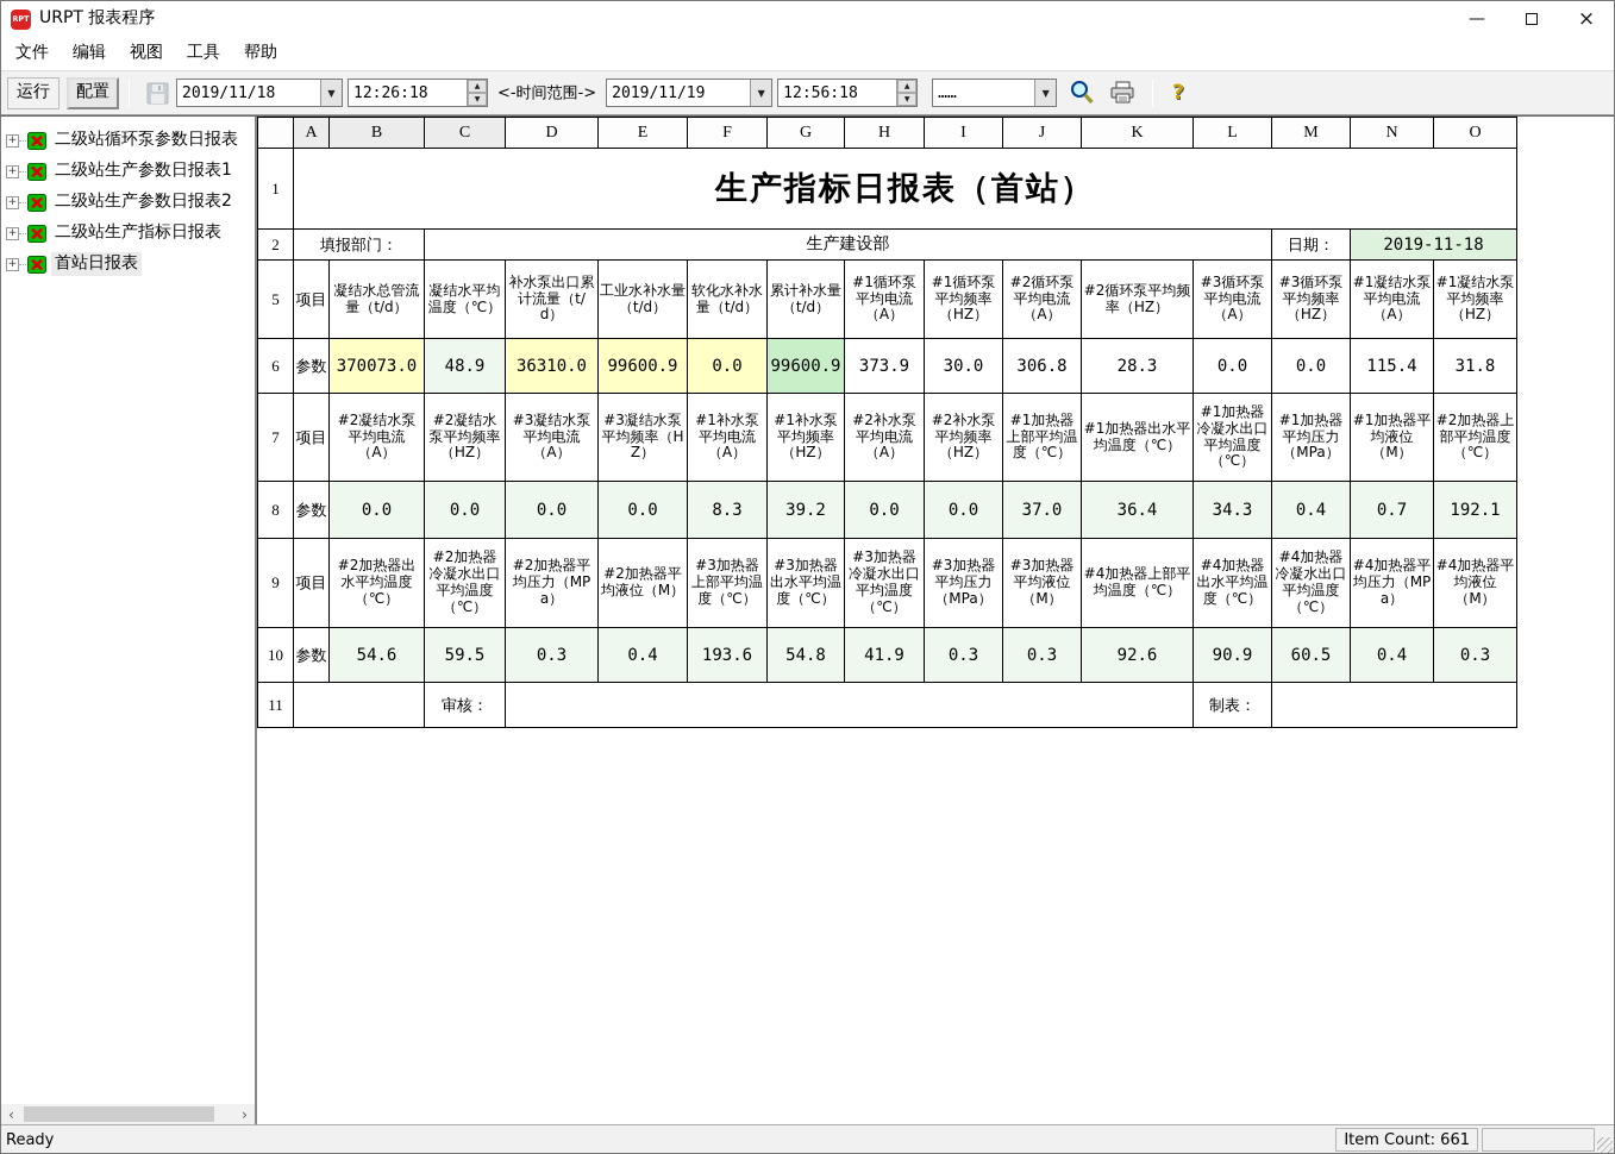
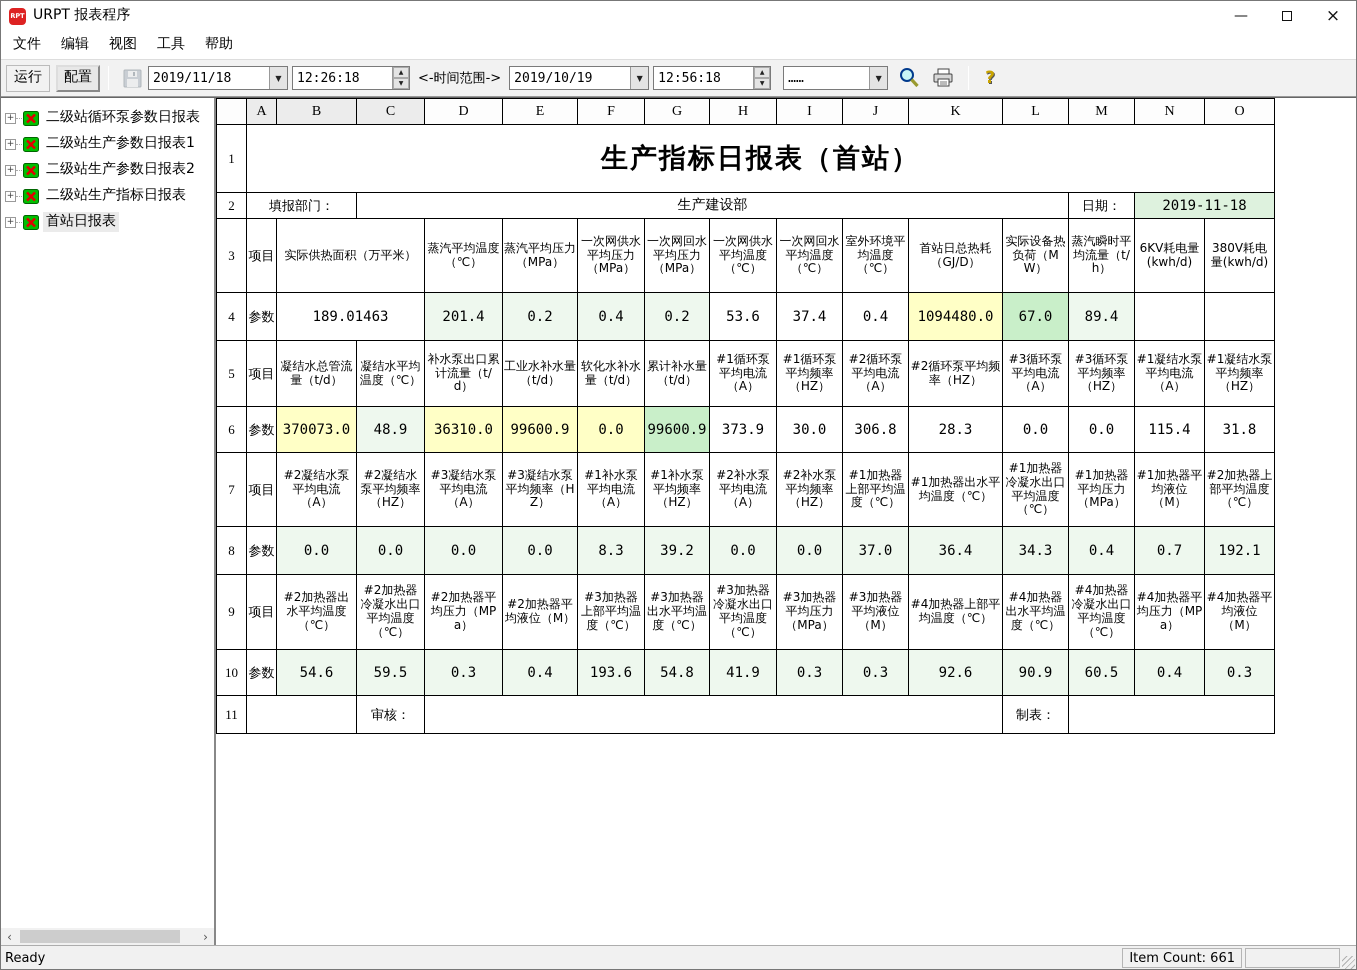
  RPT
  URPT 报表程序
  —
  ×
  文件
  编辑
  视图
  工具
  帮助
  运行
  配置
  2019/11/18
  ▼
  12:26:18
  <-时间范围->
- 2019/11/19
+ 2019/10/19
  ▼
  12:56:18
  ……
  ▼
  ?
  +
  二级站循环泵参数日报表
  +
  二级站生产参数日报表1
  +
  二级站生产参数日报表2
  +
  二级站生产指标日报表
  +
  首站日报表
  ‹
  ›
  	A	B	C	D	E	F	G	H	I	J	K	L	M	N	O
  1	生产指标日报表（首站）
  2	填报部门：	生产建设部	日期：	2019-11-18
+ 3	项目	实际供热面积（万平米）	蒸汽平均温度（℃）	蒸汽平均压力（MPa）	一次网供水平均压力（MPa）	一次网回水平均压力（MPa）	一次网供水平均温度（℃）	一次网回水平均温度（℃）	室外环境平均温度（℃）	首站日总热耗（GJ/D）	实际设备热负荷（MW）	蒸汽瞬时平均流量（t/h）	6KV耗电量(kwh/d)	380V耗电量(kwh/d)
+ 4	参数	189.01463	201.4	0.2	0.4	0.2	53.6	37.4	0.4	1094480.0	67.0	89.4
  5	项目	凝结水总管流量（t/d）	凝结水平均温度（℃）	补水泵出口累计流量（t/d）	工业水补水量（t/d）	软化水补水量（t/d）	累计补水量（t/d）	#1循环泵平均电流（A）	#1循环泵平均频率（HZ）	#2循环泵平均电流（A）	#2循环泵平均频率（HZ）	#3循环泵平均电流（A）	#3循环泵平均频率（HZ）	#1凝结水泵平均电流（A）	#1凝结水泵平均频率（HZ）
  6	参数	370073.0	48.9	36310.0	99600.9	0.0	99600.9	373.9	30.0	306.8	28.3	0.0	0.0	115.4	31.8
  7	项目	#2凝结水泵平均电流（A）	#2凝结水泵平均频率（HZ）	#3凝结水泵平均电流（A）	#3凝结水泵平均频率（HZ）	#1补水泵平均电流（A）	#1补水泵平均频率（HZ）	#2补水泵平均电流（A）	#2补水泵平均频率（HZ）	#1加热器上部平均温度（℃）	#1加热器出水平均温度（℃）	#1加热器冷凝水出口平均温度（℃）	#1加热器平均压力（MPa）	#1加热器平均液位（M）	#2加热器上部平均温度（℃）
  8	参数	0.0	0.0	0.0	0.0	8.3	39.2	0.0	0.0	37.0	36.4	34.3	0.4	0.7	192.1
  9	项目	#2加热器出水平均温度（℃）	#2加热器冷凝水出口平均温度（℃）	#2加热器平均压力（MPa）	#2加热器平均液位（M）	#3加热器上部平均温度（℃）	#3加热器出水平均温度（℃）	#3加热器冷凝水出口平均温度（℃）	#3加热器平均压力（MPa）	#3加热器平均液位（M）	#4加热器上部平均温度（℃）	#4加热器出水平均温度（℃）	#4加热器冷凝水出口平均温度（℃）	#4加热器平均压力（MPa）	#4加热器平均液位（M）
  10	参数	54.6	59.5	0.3	0.4	193.6	54.8	41.9	0.3	0.3	92.6	90.9	60.5	0.4	0.3
  11		审核：		制表：
  Ready
  Item Count: 661
